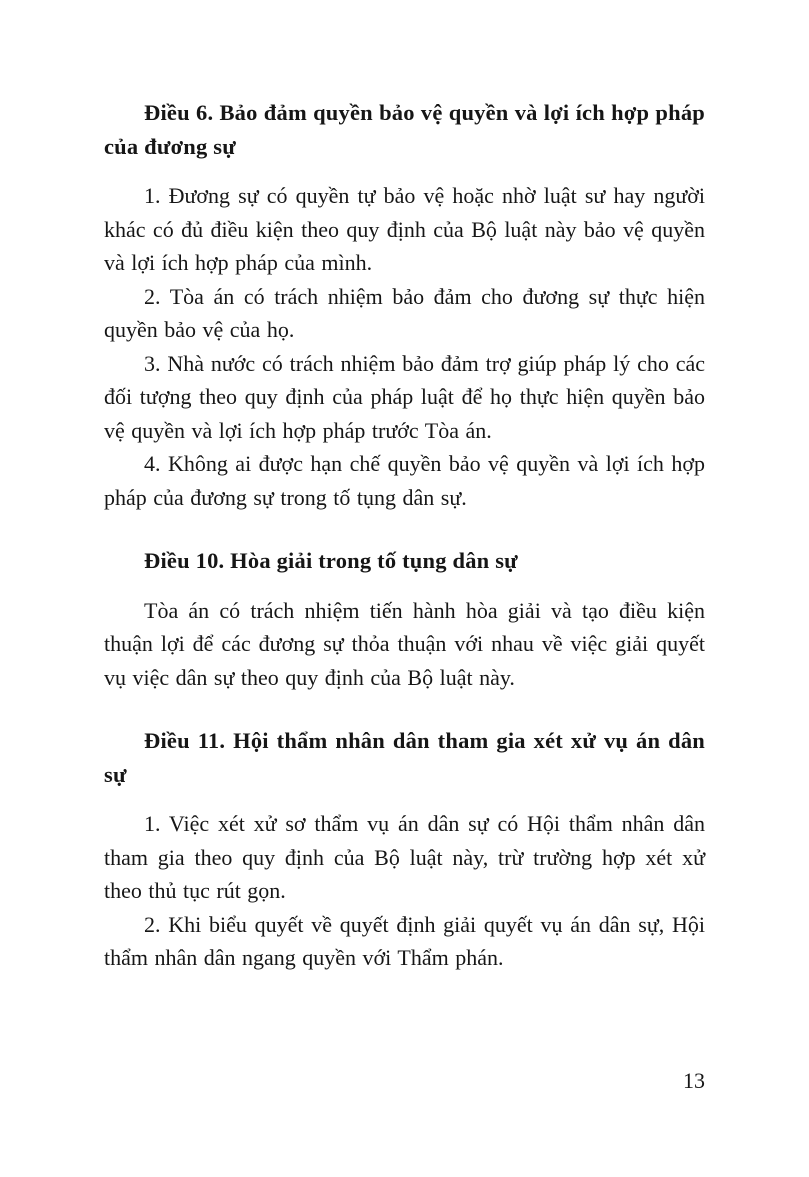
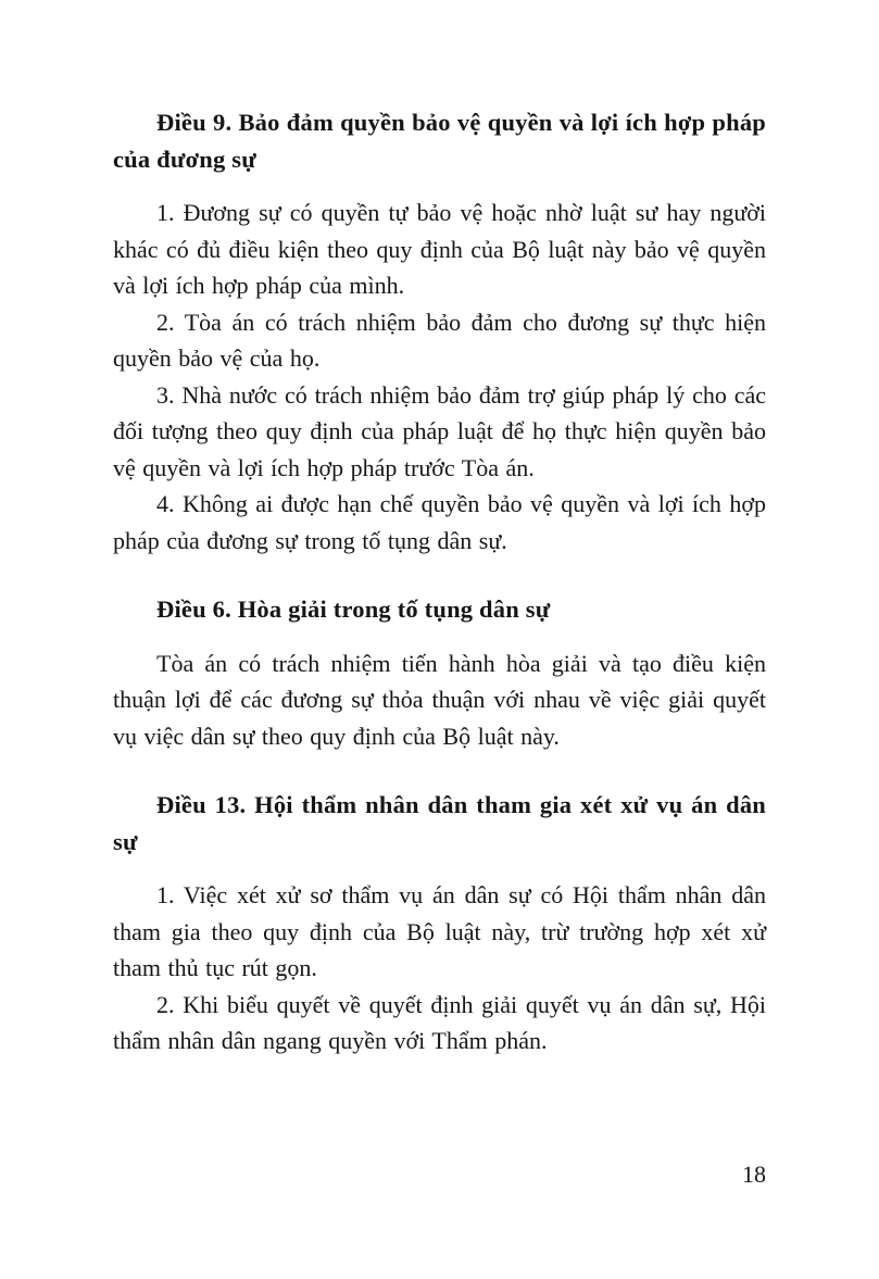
- Điều 6. Bảo đảm quyền bảo vệ quyền và lợi ích hợp pháp của đương sự
+ Điều 9. Bảo đảm quyền bảo vệ quyền và lợi ích hợp pháp của đương sự
  1. Đương sự có quyền tự bảo vệ hoặc nhờ luật sư hay người khác có đủ điều kiện theo quy định của Bộ luật này bảo vệ quyền và lợi ích hợp pháp của mình.
  2. Tòa án có trách nhiệm bảo đảm cho đương sự thực hiện quyền bảo vệ của họ.
  3. Nhà nước có trách nhiệm bảo đảm trợ giúp pháp lý cho các đối tượng theo quy định của pháp luật để họ thực hiện quyền bảo vệ quyền và lợi ích hợp pháp trước Tòa án.
  4. Không ai được hạn chế quyền bảo vệ quyền và lợi ích hợp pháp của đương sự trong tố tụng dân sự.
- Điều 10. Hòa giải trong tố tụng dân sự
+ Điều 6. Hòa giải trong tố tụng dân sự
  Tòa án có trách nhiệm tiến hành hòa giải và tạo điều kiện thuận lợi để các đương sự thỏa thuận với nhau về việc giải quyết vụ việc dân sự theo quy định của Bộ luật này.
- Điều 11. Hội thẩm nhân dân tham gia xét xử vụ án dân sự
+ Điều 13. Hội thẩm nhân dân tham gia xét xử vụ án dân sự
- 1. Việc xét xử sơ thẩm vụ án dân sự có Hội thẩm nhân dân tham gia theo quy định của Bộ luật này, trừ trường hợp xét xử theo thủ tục rút gọn.
+ 1. Việc xét xử sơ thẩm vụ án dân sự có Hội thẩm nhân dân tham gia theo quy định của Bộ luật này, trừ trường hợp xét xử tham thủ tục rút gọn.
  2. Khi biểu quyết về quyết định giải quyết vụ án dân sự, Hội thẩm nhân dân ngang quyền với Thẩm phán.
- 13
+ 18
